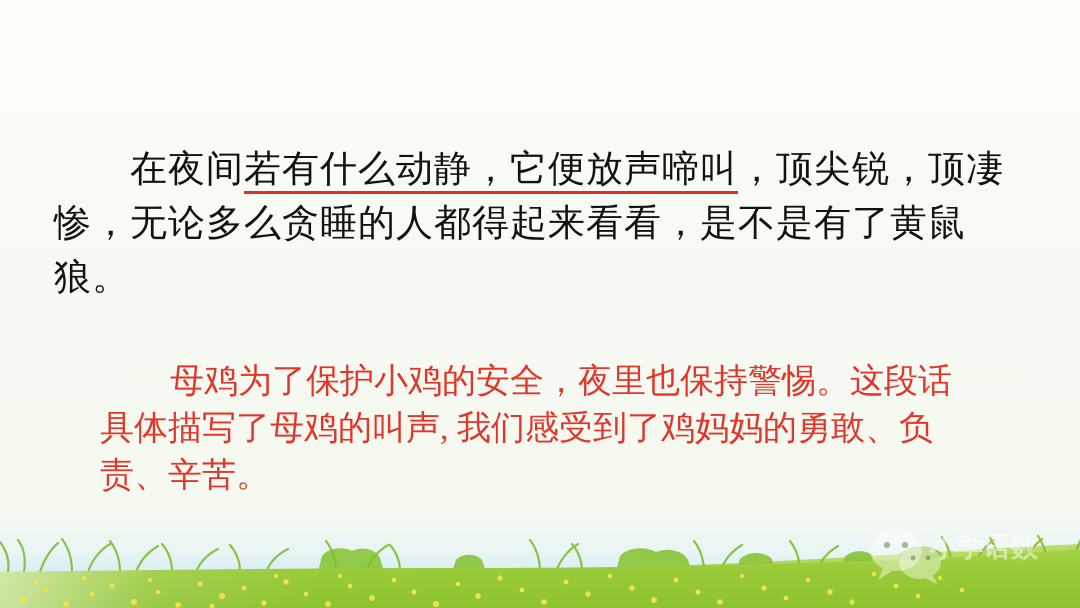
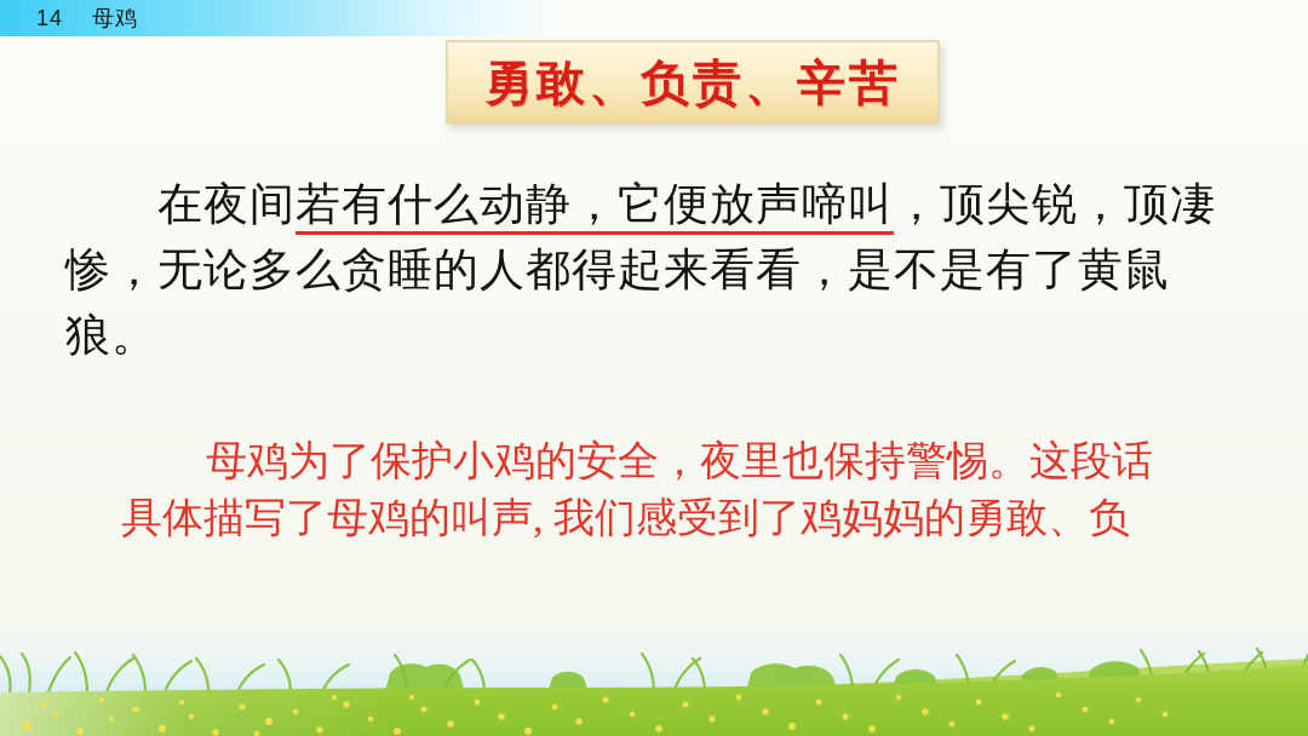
+ 14 母鸡
+ 勇敢、负责、辛苦
  在夜间若有什么动静，它便放声啼叫，顶尖锐，顶凄惨，无论多么贪睡的人都得起来看看，是不是有了黄鼠狼。
  母鸡为了保护小鸡的安全，夜里也保持警惕。这段话
  具体描写了母鸡的叫声, 我们感受到了鸡妈妈的勇敢、负
- 责、辛苦。
- 小学语数
